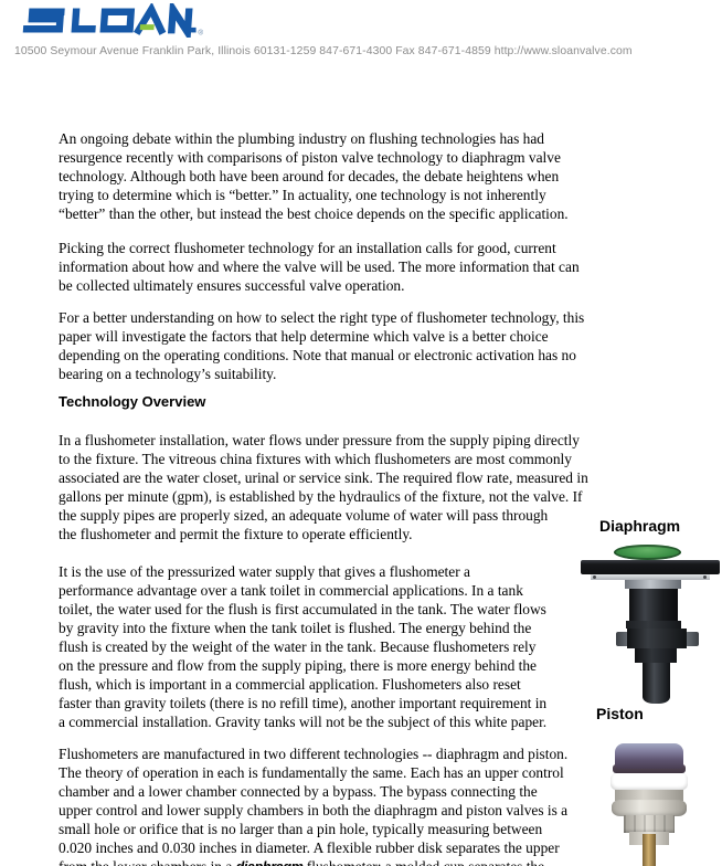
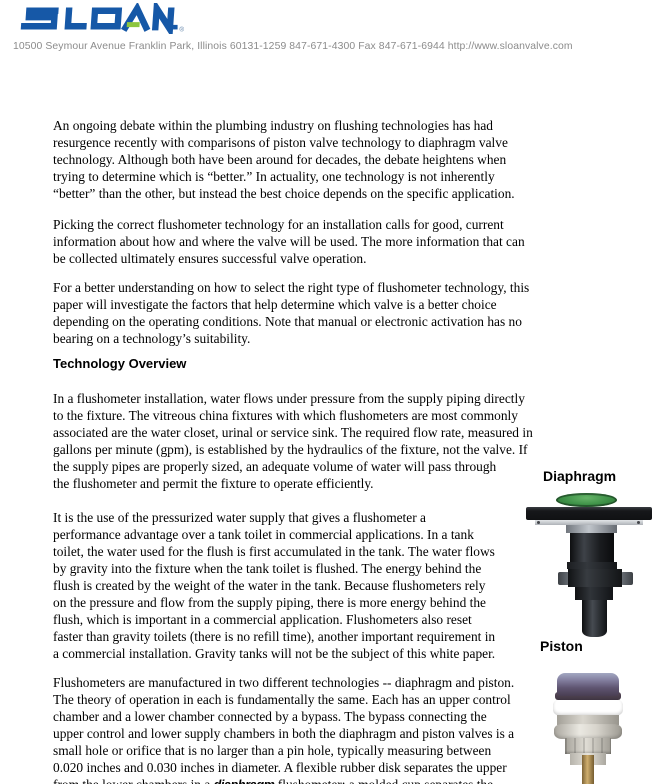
- 10500 Seymour Avenue Franklin Park, Illinois 60131-1259 847-671-4300 Fax 847-671-4859 http://www.sloanvalve.com
+ 10500 Seymour Avenue Franklin Park, Illinois 60131-1259 847-671-4300 Fax 847-671-6944 http://www.sloanvalve.com
  An ongoing debate within the plumbing industry on flushing technologies has had
  resurgence recently with comparisons of piston valve technology to diaphragm valve
  technology. Although both have been around for decades, the debate heightens when
  trying to determine which is “better.” In actuality, one technology is not inherently
  “better” than the other, but instead the best choice depends on the specific application.
  Picking the correct flushometer technology for an installation calls for good, current
  information about how and where the valve will be used. The more information that can
  be collected ultimately ensures successful valve operation.
  For a better understanding on how to select the right type of flushometer technology, this
  paper will investigate the factors that help determine which valve is a better choice
  depending on the operating conditions. Note that manual or electronic activation has no
  bearing on a technology’s suitability.
  Technology Overview
  In a flushometer installation, water flows under pressure from the supply piping directly
  to the fixture. The vitreous china fixtures with which flushometers are most commonly
  associated are the water closet, urinal or service sink. The required flow rate, measured in
  gallons per minute (gpm), is established by the hydraulics of the fixture, not the valve. If
  the supply pipes are properly sized, an adequate volume of water will pass through
  the flushometer and permit the fixture to operate efficiently.
  It is the use of the pressurized water supply that gives a flushometer a
  performance advantage over a tank toilet in commercial applications. In a tank
  toilet, the water used for the flush is first accumulated in the tank. The water flows
  by gravity into the fixture when the tank toilet is flushed. The energy behind the
  flush is created by the weight of the water in the tank. Because flushometers rely
  on the pressure and flow from the supply piping, there is more energy behind the
  flush, which is important in a commercial application. Flushometers also reset
  faster than gravity toilets (there is no refill time), another important requirement in
  a commercial installation. Gravity tanks will not be the subject of this white paper.
  Flushometers are manufactured in two different technologies -- diaphragm and piston.
  The theory of operation in each is fundamentally the same. Each has an upper control
  chamber and a lower chamber connected by a bypass. The bypass connecting the
  upper control and lower supply chambers in both the diaphragm and piston valves is a
  small hole or orifice that is no larger than a pin hole, typically measuring between
  0.020 inches and 0.030 inches in diameter. A flexible rubber disk separates the upper
  Diaphragm
  Piston
